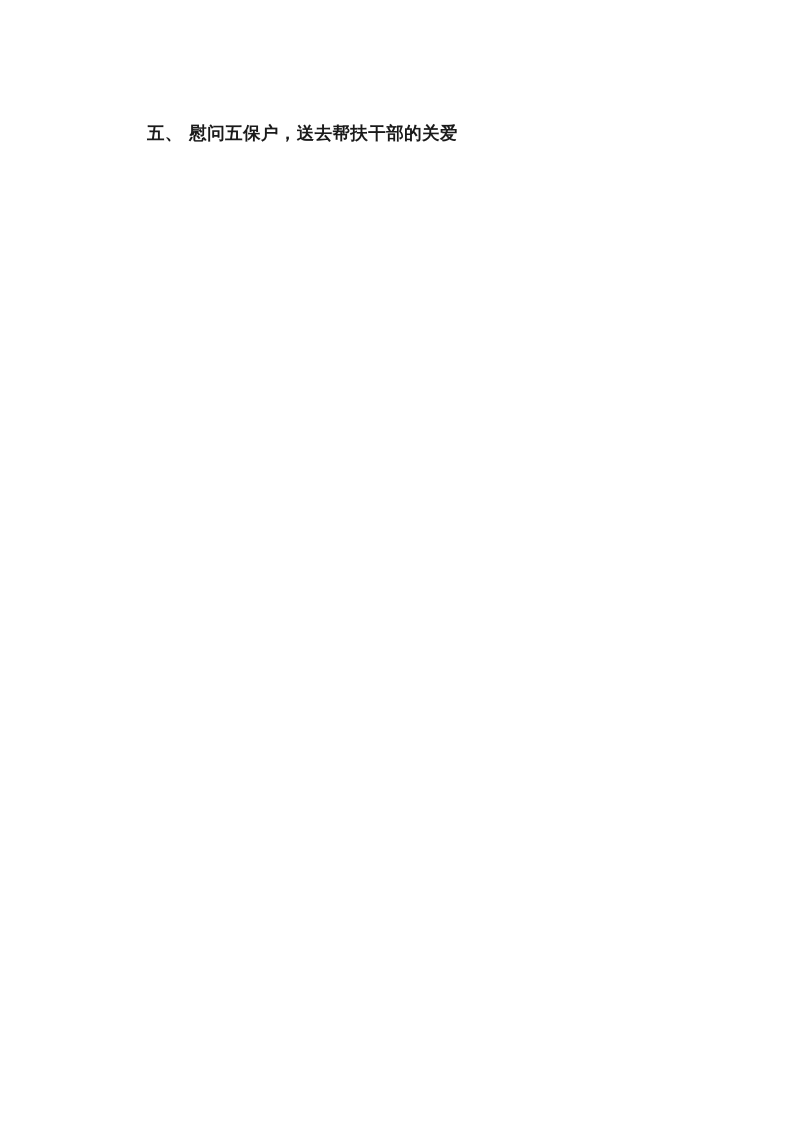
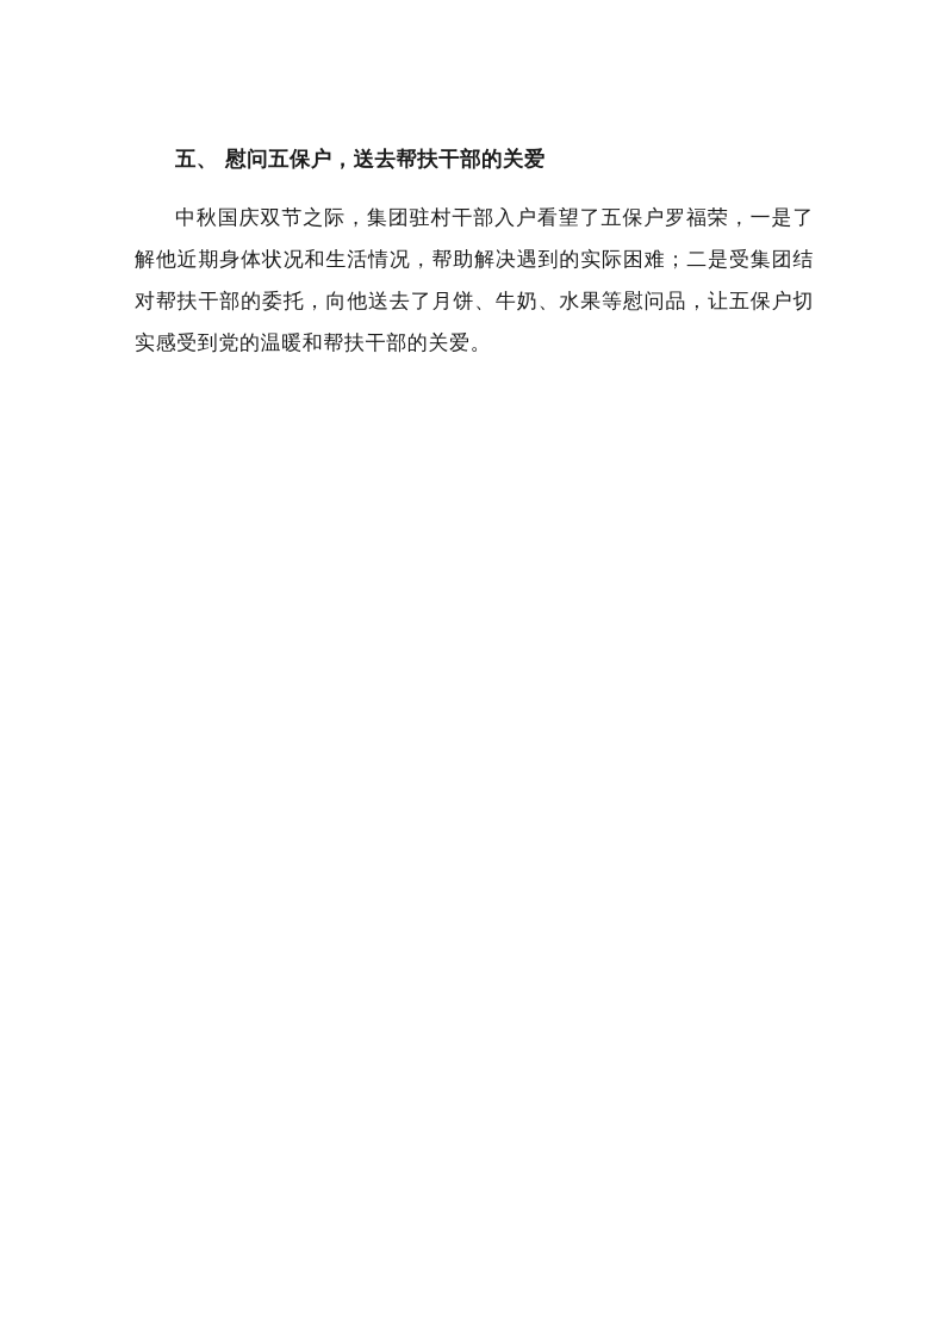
  五、 慰问五保户，送去帮扶干部的关爱
+ 中秋国庆双节之际，集团驻村干部入户看望了五保户罗福荣，一是了解他近期身体状况和生活情况，帮助解决遇到的实际困难；二是受集团结对帮扶干部的委托，向他送去了月饼、牛奶、水果等慰问品，让五保户切实感受到党的温暖和帮扶干部的关爱。
